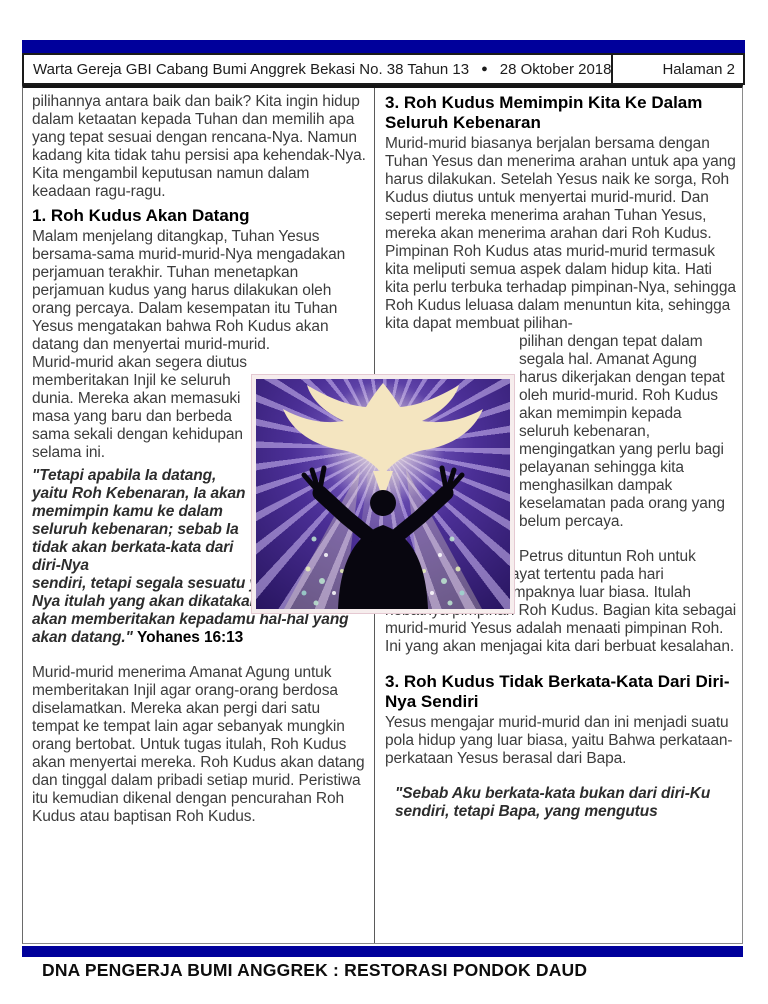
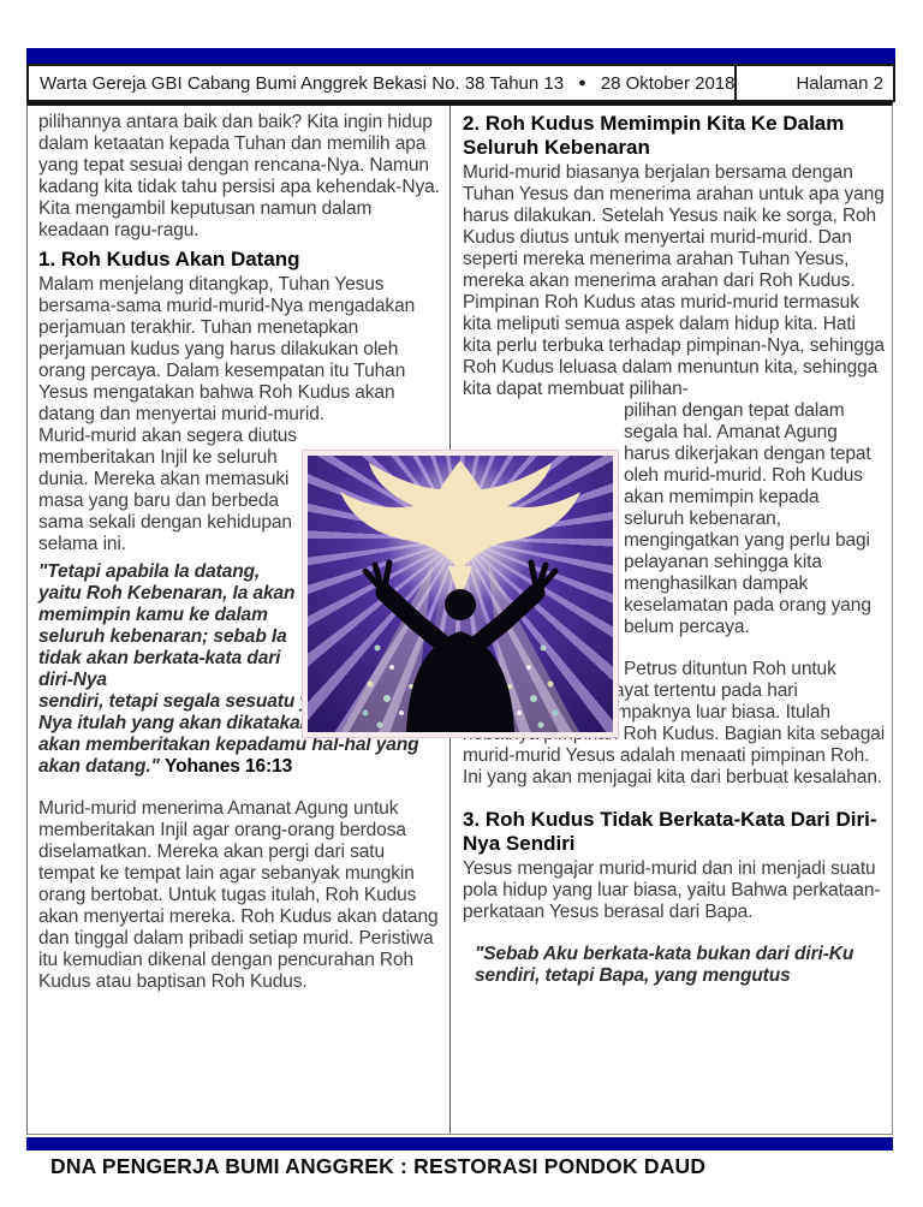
  Warta Gereja GBI Cabang Bumi Anggrek Bekasi No. 38 Tahun 13
  ●
  28 Oktober 2018
  Halaman 2
  pilihannya antara baik dan baik? Kita ingin hidup dalam ketaatan kepada Tuhan dan memilih apa yang tepat sesuai dengan rencana-Nya. Namun kadang kita tidak tahu persisi apa kehendak-Nya. Kita mengambil keputusan namun dalam keadaan ragu-ragu.
  1. Roh Kudus Akan Datang
  Malam menjelang ditangkap, Tuhan Yesus bersama-sama murid-murid-Nya mengadakan perjamuan terakhir. Tuhan menetapkan perjamuan kudus yang harus dilakukan oleh orang percaya. Dalam kesempatan itu Tuhan Yesus mengatakan bahwa Roh Kudus akan datang dan menyertai murid-murid.
  Murid-murid akan segera diutus memberitakan Injil ke seluruh dunia. Mereka akan memasuki masa yang baru dan berbeda sama sekali dengan kehidupan selama ini.
  "Tetapi apabila Ia datang, yaitu Roh Kebenaran, Ia akan memimpin kamu ke dalam seluruh kebenaran; sebab Ia tidak akan berkata-kata dari diri-Nya
  sendiri, tetapi segala sesuatuNya itulah yang akan dikataka akan memberitakan kepadamu hal-hal yang akan datang." Yohanes 16:13
  Murid-murid menerima Amanat Agung untuk memberitakan Injil agar orang-orang berdosa diselamatkan. Mereka akan pergi dari satu tempat ke tempat lain agar sebanyak mungkin orang bertobat. Untuk tugas itulah, Roh Kudus akan menyertai mereka. Roh Kudus akan datang dan tinggal dalam pribadi setiap murid. Peristiwa itu kemudian dikenal dengan pencurahan Roh Kudus atau baptisan Roh Kudus.
- 3. Roh Kudus Memimpin Kita Ke Dalam Seluruh Kebenaran
+ 2. Roh Kudus Memimpin Kita Ke Dalam Seluruh Kebenaran
  Murid-murid biasanya berjalan bersama dengan Tuhan Yesus dan menerima arahan untuk apa yang harus dilakukan. Setelah Yesus naik ke sorga, Roh Kudus diutus untuk menyertai murid-murid. Dan seperti mereka menerima arahan Tuhan Yesus, mereka akan menerima arahan dari Roh Kudus. Pimpinan Roh Kudus atas murid-murid termasuk kita meliputi semua aspek dalam hidup kita. Hati kita perlu terbuka terhadap pimpinan-Nya, sehingga Roh Kudus leluasa dalam menuntun kita, sehingga kita dapat membuat pilihan-
  pilihan dengan tepat dalam segala hal. Amanat Agung harus dikerjakan dengan tepat oleh murid-murid. Roh Kudus akan memimpin kepada seluruh kebenaran, mengingatkan yang perlu bagi pelayanan sehingga kita menghasilkan dampak keselamatan pada orang yang belum percaya.
  Petrus dituntun Roh untuk
  ayat tertentu pada hari mpaknya luar biasa. Itulah Roh Kudus. Bagian kita sebagai murid-murid Yesus adalah menaati pimpinan Roh. Ini yang akan menjagai kita dari berbuat kesalahan.
  3. Roh Kudus Tidak Berkata-Kata Dari Diri-Nya Sendiri
  Yesus mengajar murid-murid dan ini menjadi suatu pola hidup yang luar biasa, yaitu Bahwa perkataan-perkataan Yesus berasal dari Bapa.
  "Sebab Aku berkata-kata bukan dari diri-Ku sendiri, tetapi Bapa, yang mengutus
  DNA PENGERJA BUMI ANGGREK : RESTORASI PONDOK DAUD
